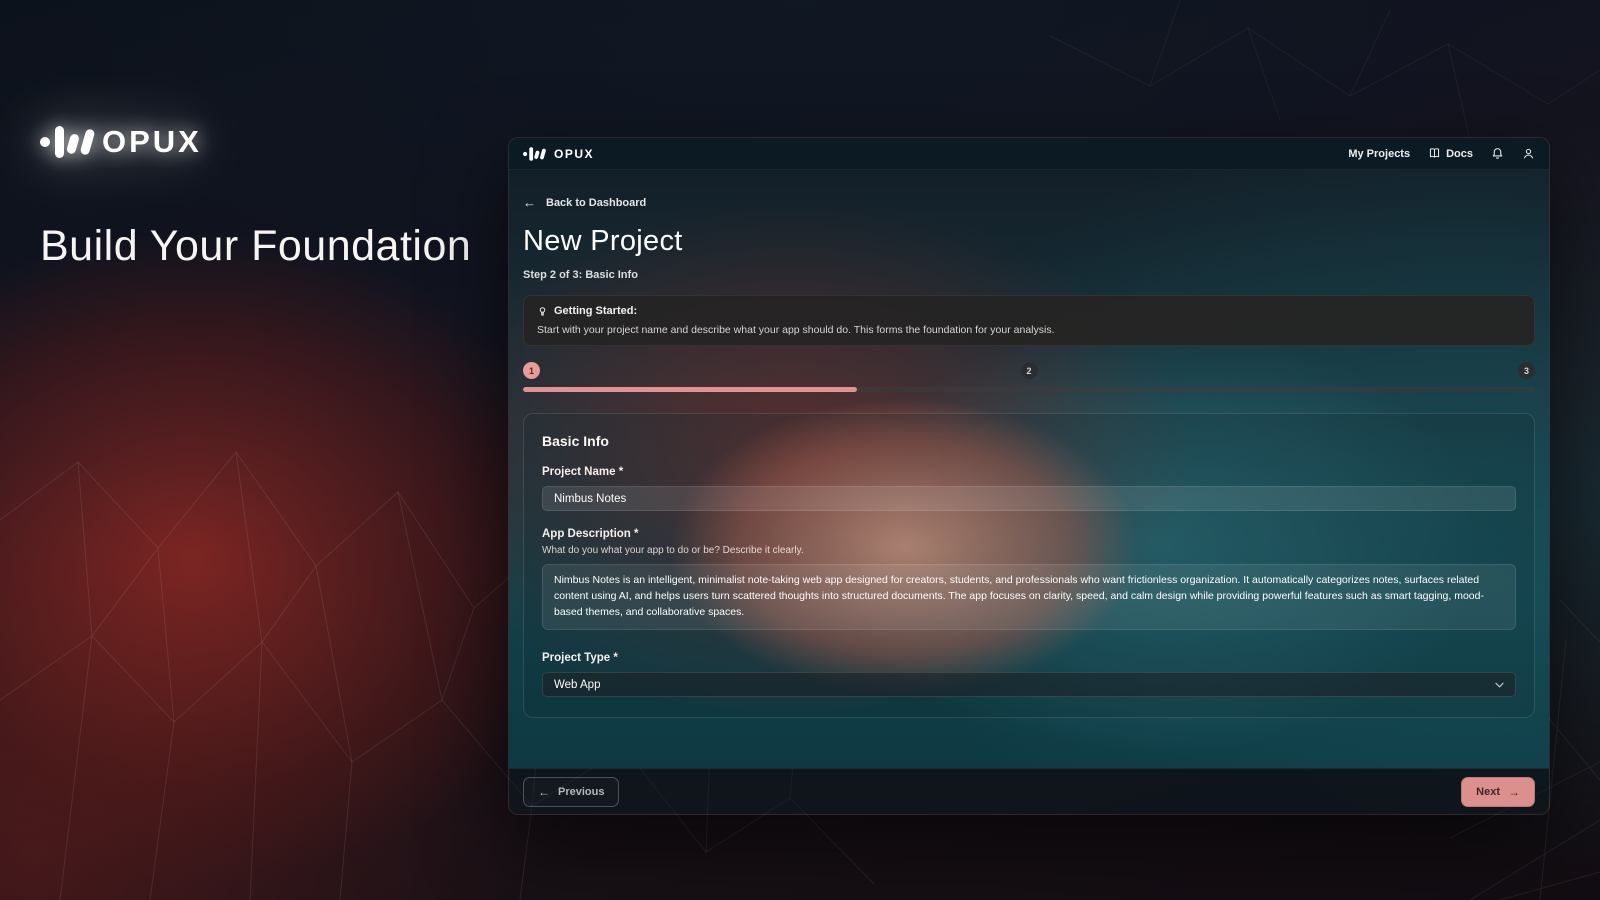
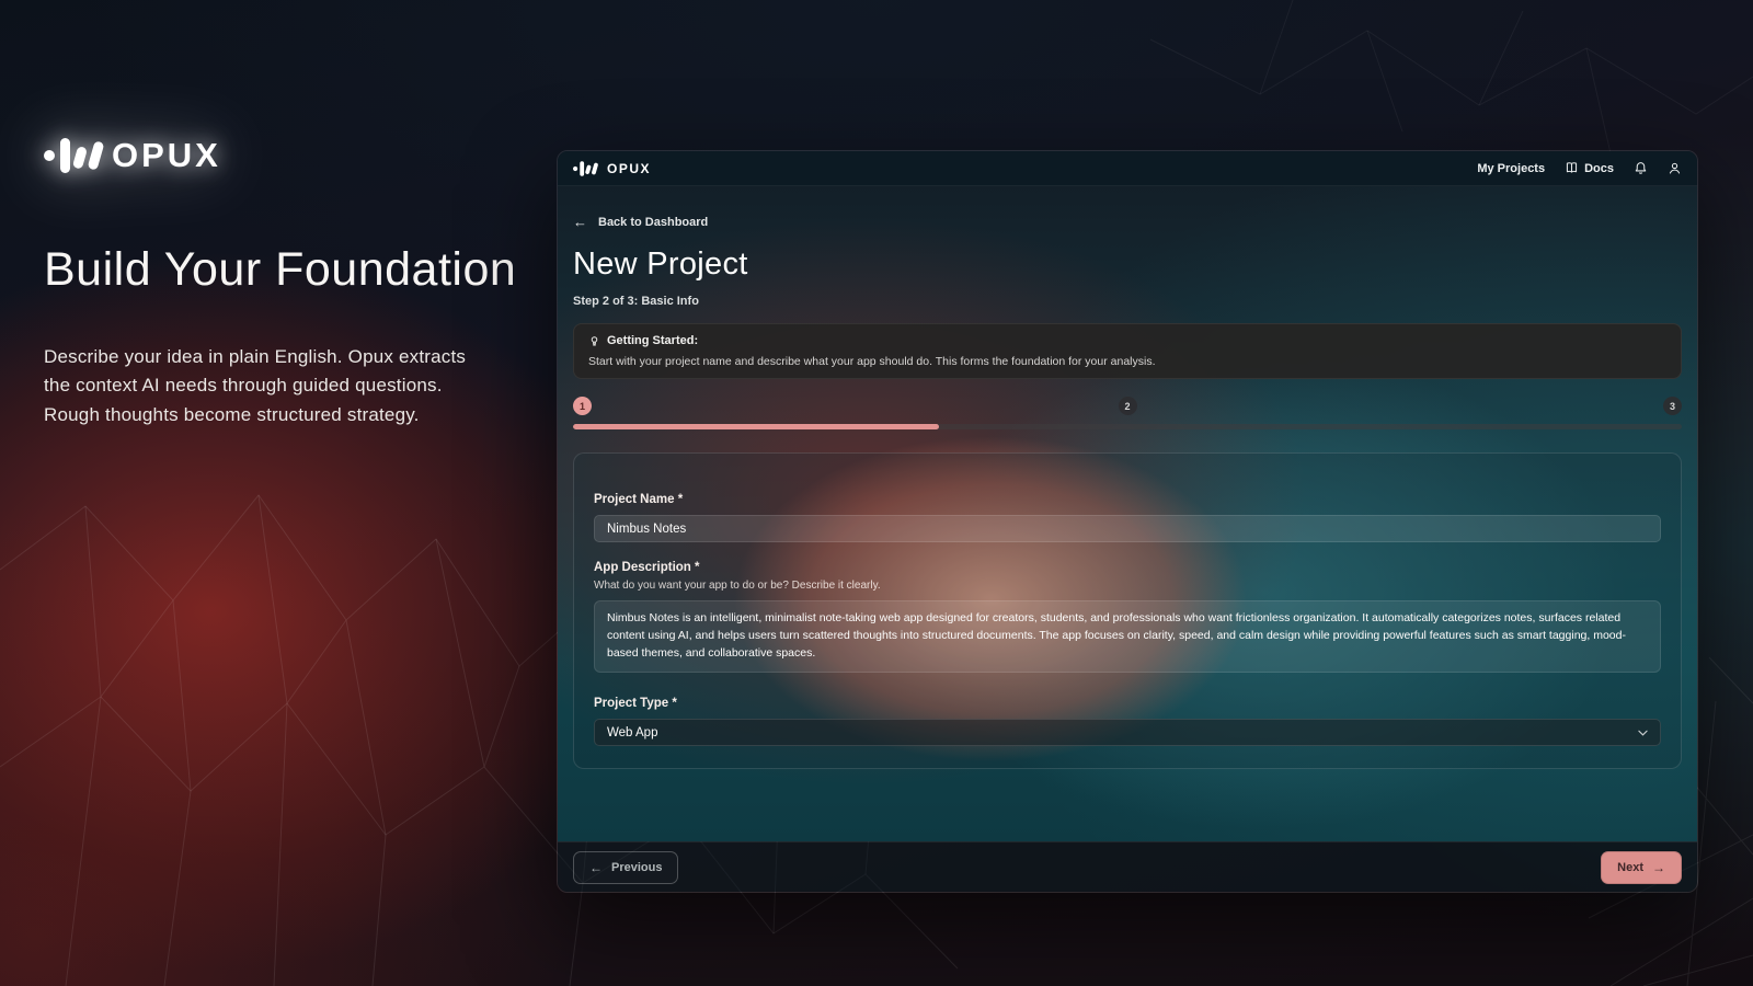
  OPUX
  Build Your Foundation
+ Describe your idea in plain English. Opux extracts the context AI needs through guided questions. Rough thoughts become structured strategy.
  OPUX
  My Projects
  Docs
  ←
  Back to Dashboard
  New Project
  Step 2 of 3: Basic Info
  Getting Started:
  Start with your project name and describe what your app should do. This forms the foundation for your analysis.
  1
  2
  3
- Basic Info
  Project Name *
  Nimbus Notes
  App Description *
- What do you what your app to do or be? Describe it clearly.
+ What do you want your app to do or be? Describe it clearly.
  Project Type *
  Web App
  ←
  Previous
  Next
  →
